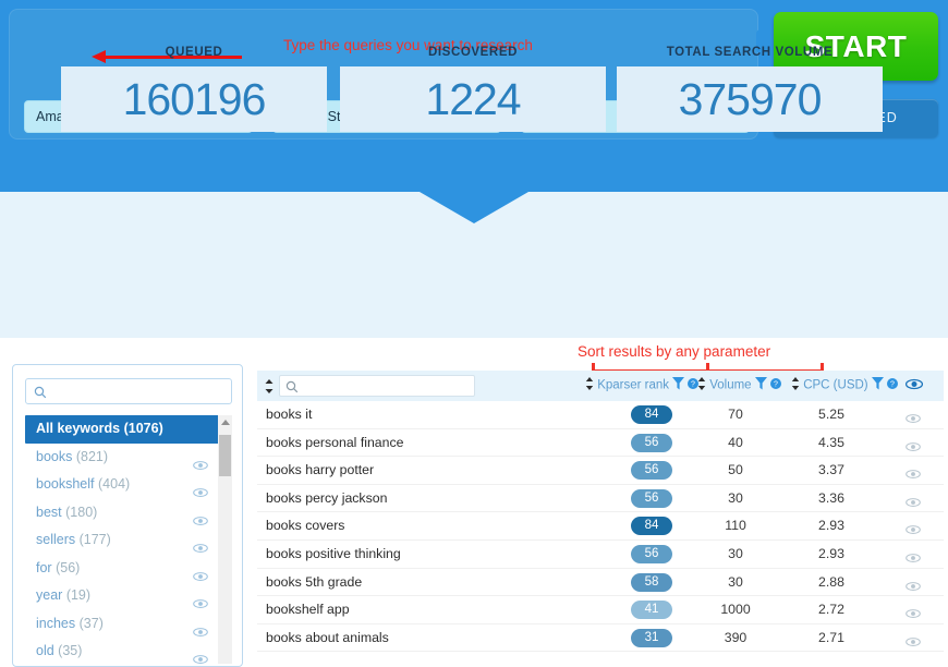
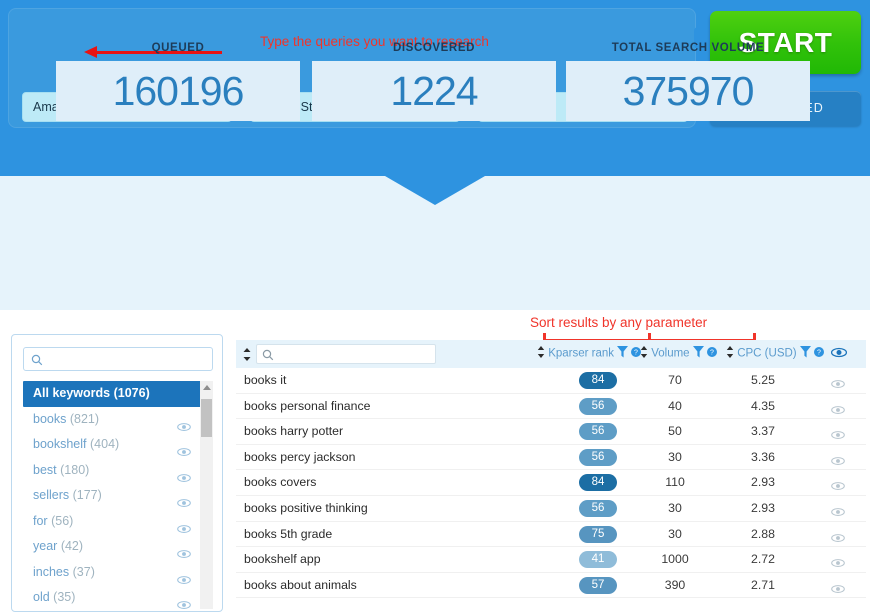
  Type the queries you want to research
  START
  QUEUED
  160196
  DISCOVERED
  1224
  TOTAL SEARCH VOLUME
  375970
  All keywords (1076)
  books (821)
  bookshelf (404)
  best (180)
  sellers (177)
  for (56)
- year (19)
+ year (42)
  inches (37)
  old (35)
  Sort results by any parameter
  Kparser rank
  Volume
  CPC (USD)
  books it
  84
  70
  5.25
  books personal finance
  56
  40
  4.35
  books harry potter
  56
  50
  3.37
  books percy jackson
  56
  30
  3.36
  books covers
  84
  110
  2.93
  books positive thinking
  56
  30
  2.93
  books 5th grade
- 58
+ 75
  30
  2.88
  bookshelf app
  41
  1000
  2.72
  books about animals
- 31
+ 57
  390
  2.71
